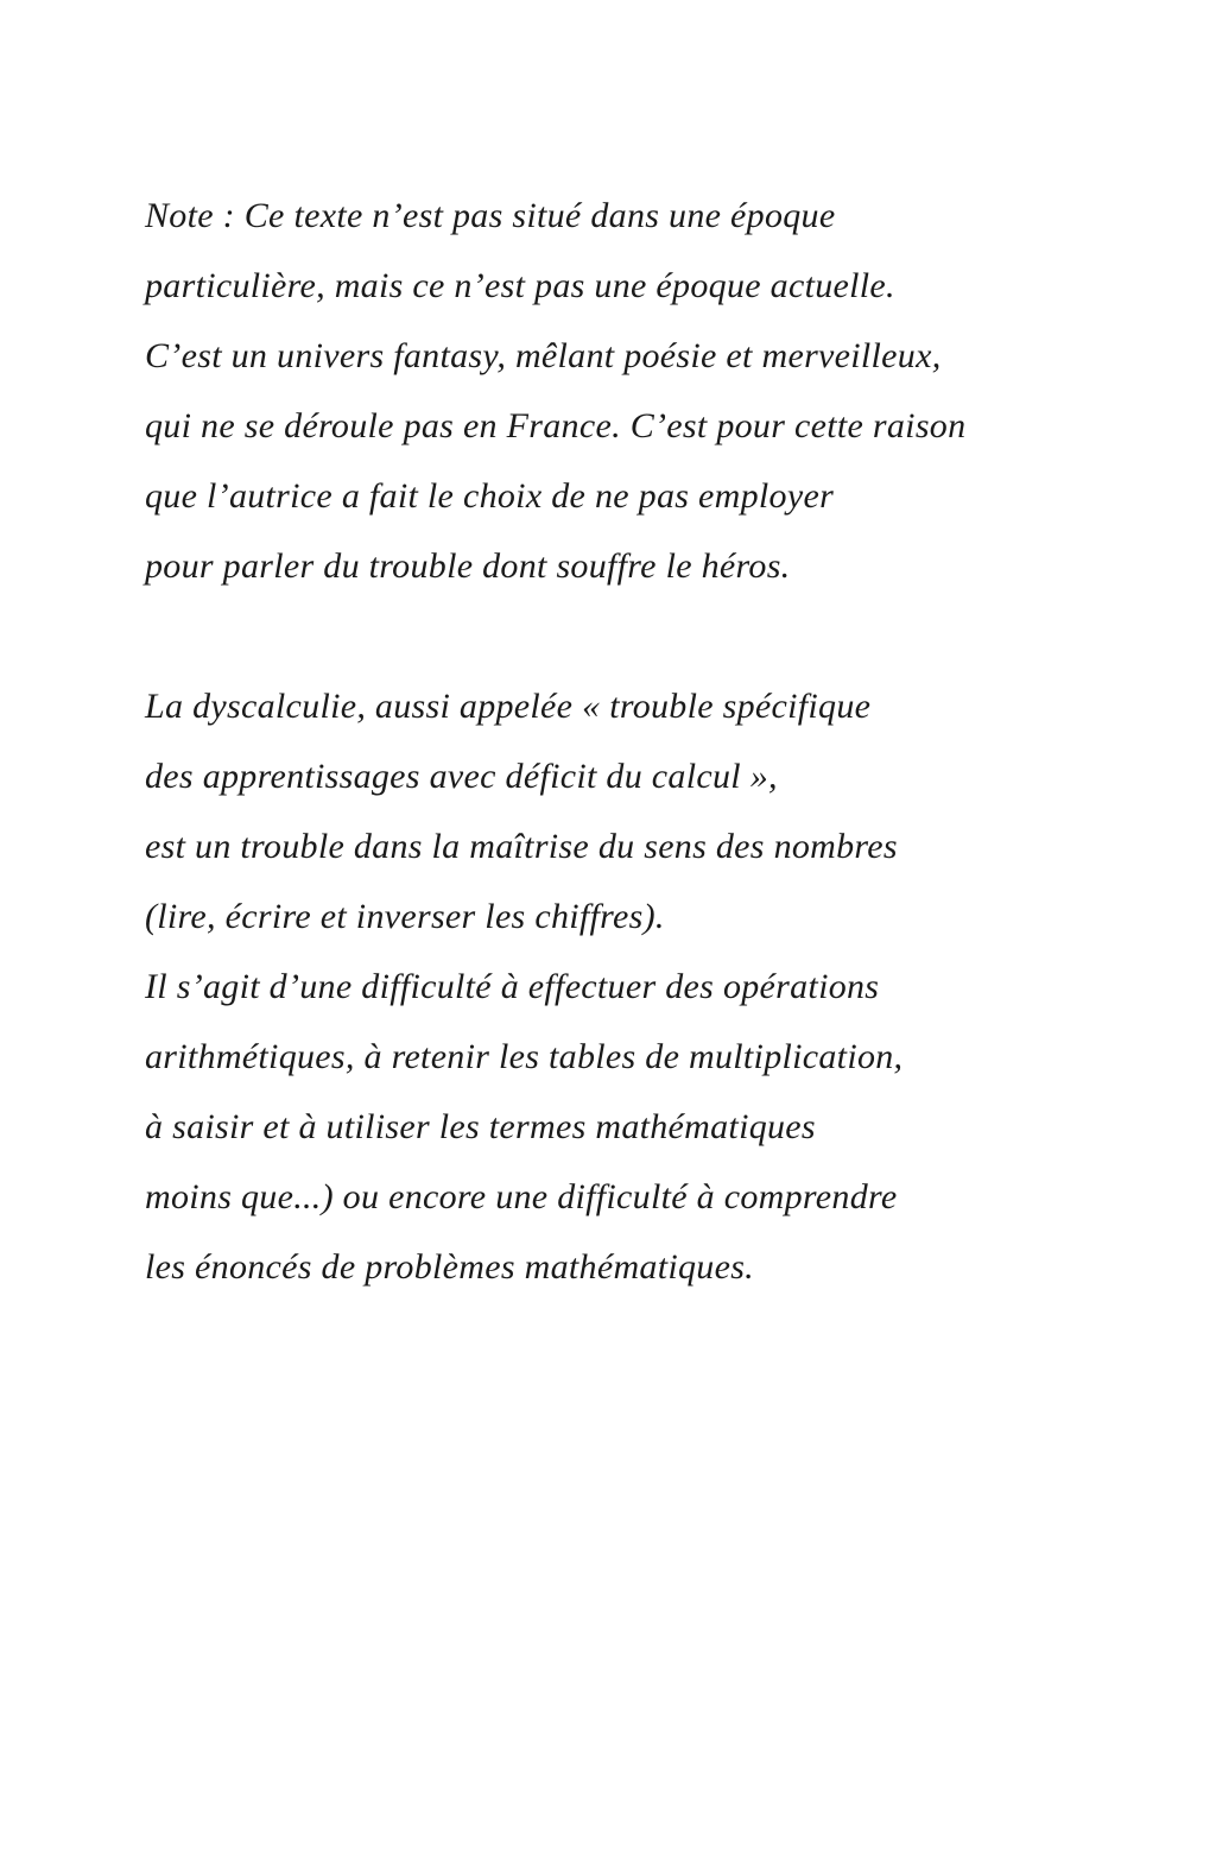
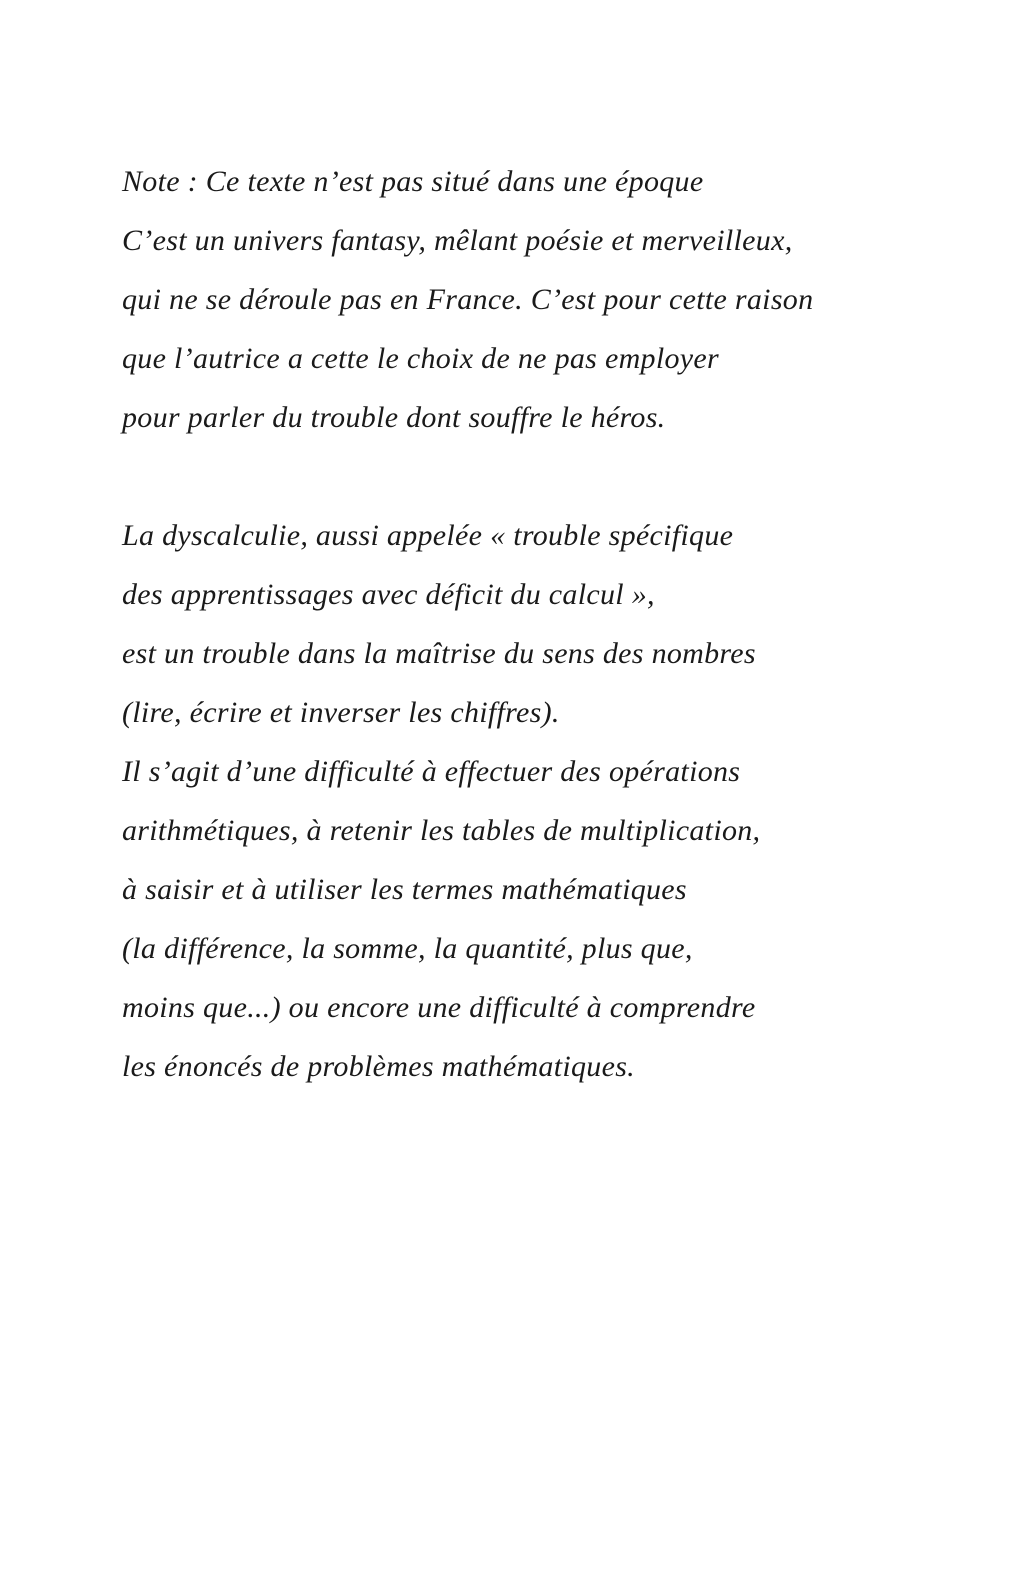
  Note : Ce texte n’est pas situé dans une époque
- particulière, mais ce n’est pas une époque actuelle.
  C’est un univers fantasy, mêlant poésie et merveilleux,
  qui ne se déroule pas en France. C’est pour cette raison
- que l’autrice a fait le choix de ne pas employer
+ que l’autrice a cette le choix de ne pas employer
  pour parler du trouble dont souffre le héros.
  La dyscalculie, aussi appelée « trouble spécifique
  des apprentissages avec déficit du calcul »,
  est un trouble dans la maîtrise du sens des nombres
  (lire, écrire et inverser les chiffres).
  Il s’agit d’une difficulté à effectuer des opérations
  arithmétiques, à retenir les tables de multiplication,
  à saisir et à utiliser les termes mathématiques
+ (la différence, la somme, la quantité, plus que,
  moins que...) ou encore une difficulté à comprendre
  les énoncés de problèmes mathématiques.
